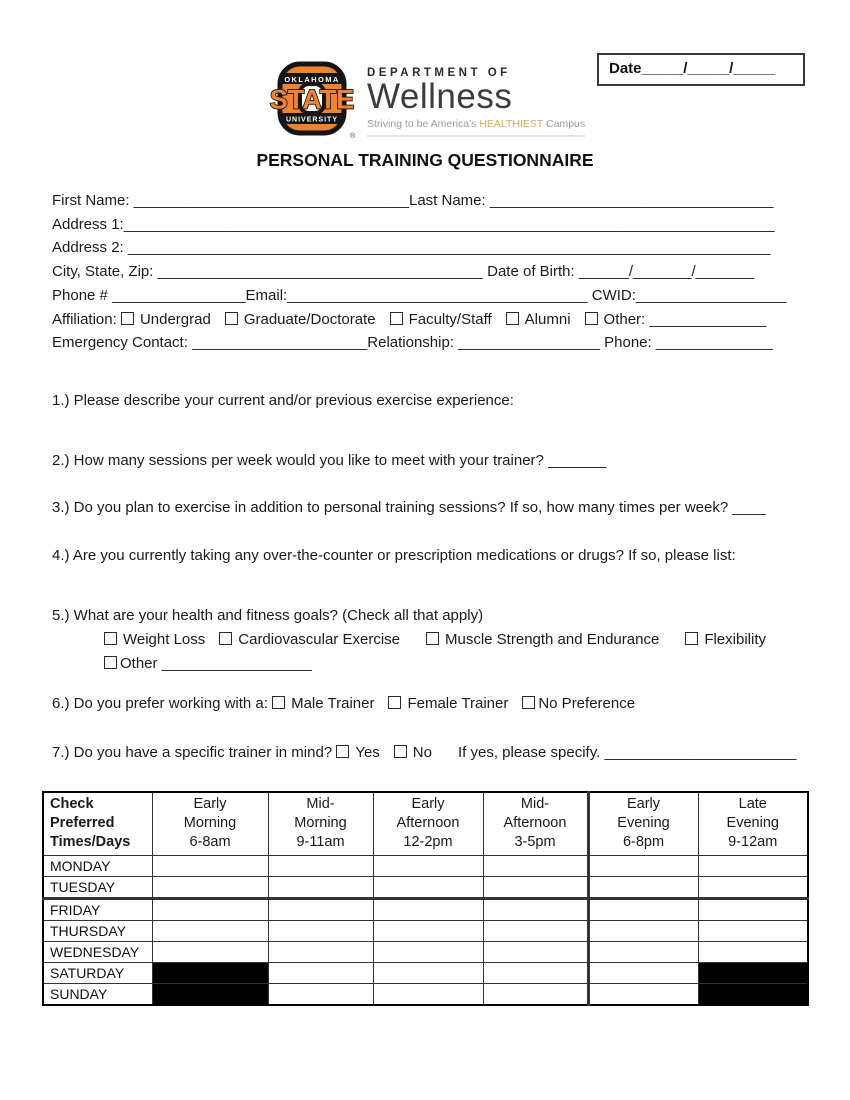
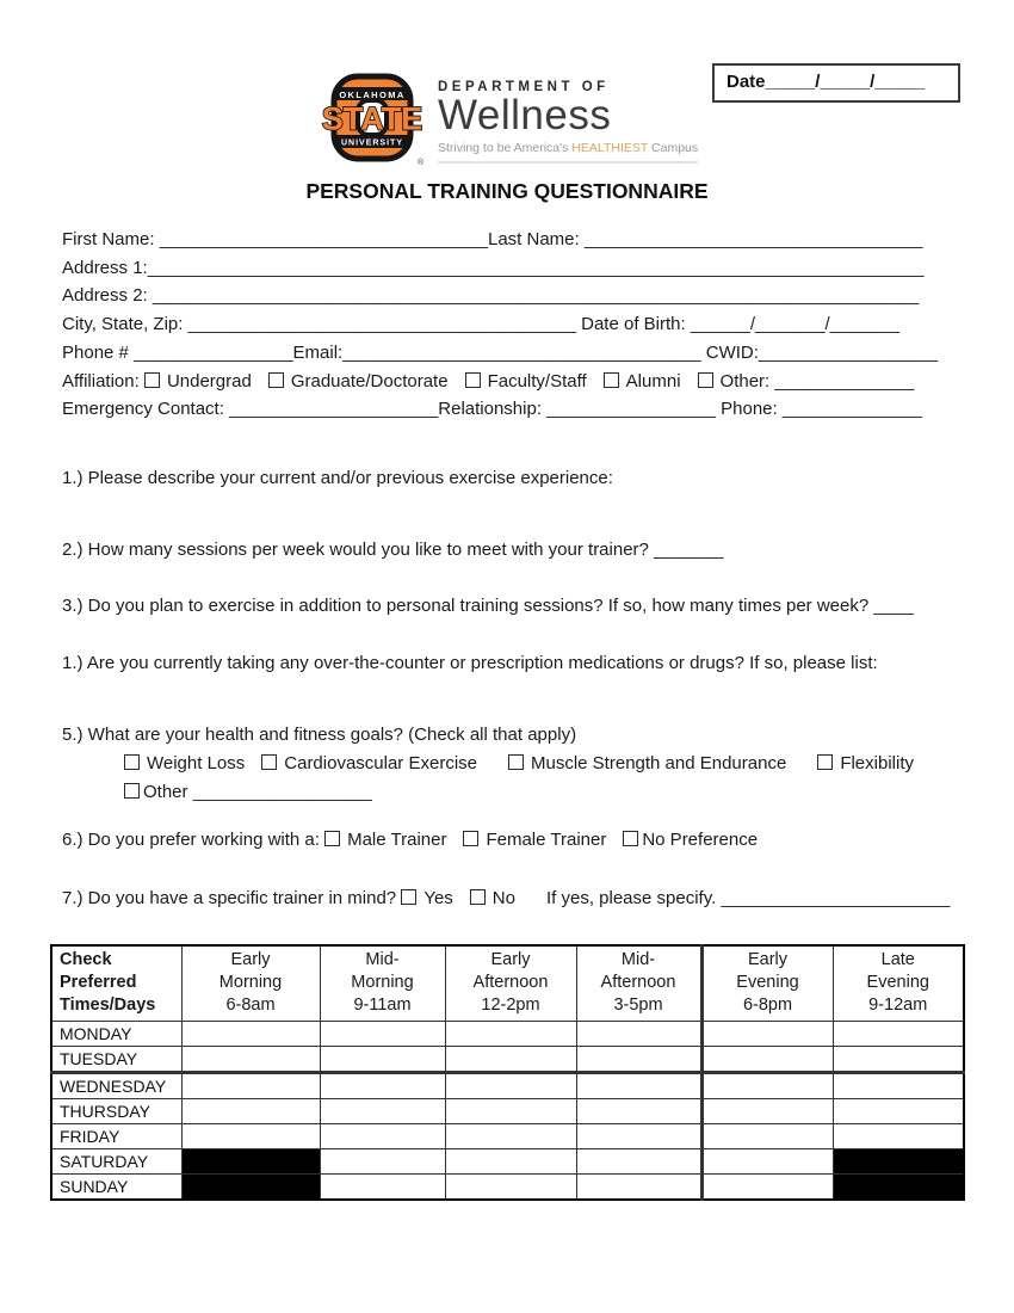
  OKLAHOMA
  STATE
  DEPARTMENT OF
  Wellness
  Striving to be America's HEALTHIEST Campus
  Date_____/_____/_____
  PERSONAL TRAINING QUESTIONNAIRE
  First Name: _________________________________Last Name: __________________________________
  Address 1:______________________________________________________________________________
  Address 2: _____________________________________________________________________________
  City, State, Zip: _______________________________________ Date of Birth: ______/_______/_______
  Phone # ________________Email:____________________________________ CWID:__________________
  Affiliation: Undergrad Graduate/Doctorate Faculty/Staff Alumni Other: ______________
  Emergency Contact: _____________________Relationship: _________________ Phone: ______________
  1.) Please describe your current and/or previous exercise experience:
  2.) How many sessions per week would you like to meet with your trainer? _______
  3.) Do you plan to exercise in addition to personal training sessions? If so, how many times per week? ____
- 4.) Are you currently taking any over-the-counter or prescription medications or drugs? If so, please list:
+ 1.) Are you currently taking any over-the-counter or prescription medications or drugs? If so, please list:
  5.) What are your health and fitness goals? (Check all that apply)
  Weight Loss Cardiovascular Exercise Muscle Strength and Endurance Flexibility
  Other __________________
  6.) Do you prefer working with a: Male Trainer Female Trainer No Preference
  7.) Do you have a specific trainer in mind? Yes No If yes, please specify. _______________________
  Check Preferred Times/Days	EarlyMorning6-8am	Mid-Morning9-11am	EarlyAfternoon12-2pm	Mid-Afternoon3-5pm	EarlyEvening6-8pm	LateEvening9-12am
  MONDAY
  TUESDAY
- FRIDAY
+ WEDNESDAY
  THURSDAY
- WEDNESDAY
+ FRIDAY
  SATURDAY
  SUNDAY
